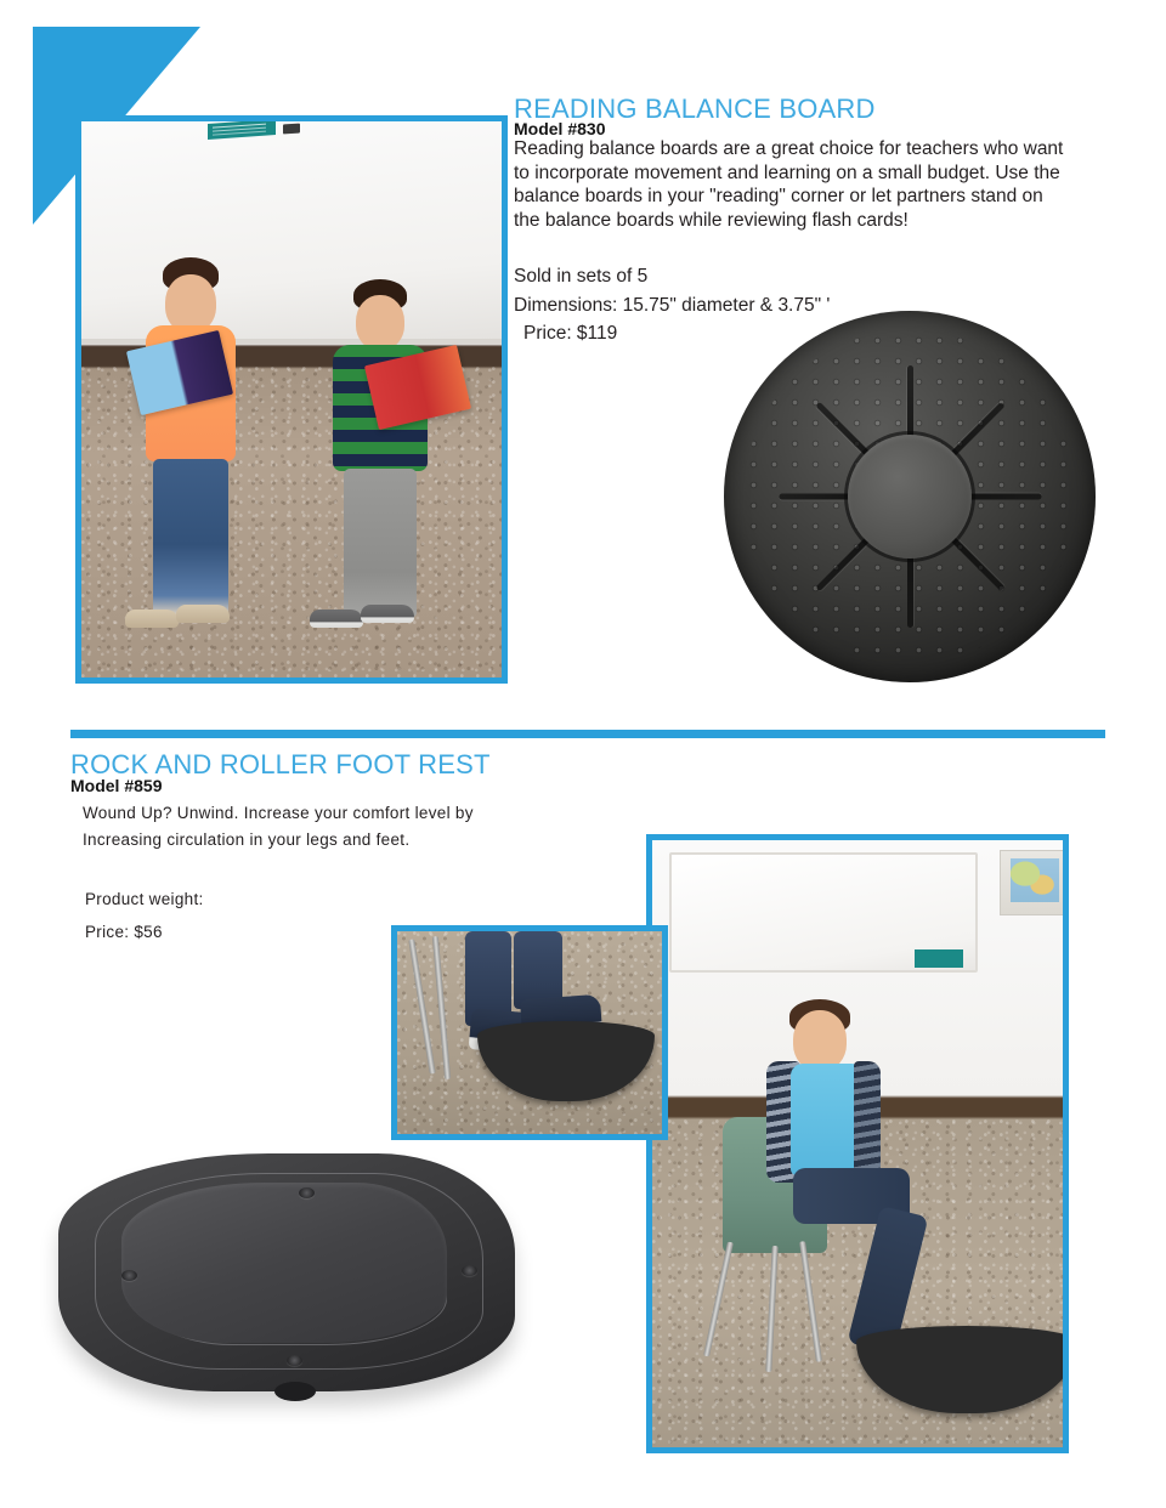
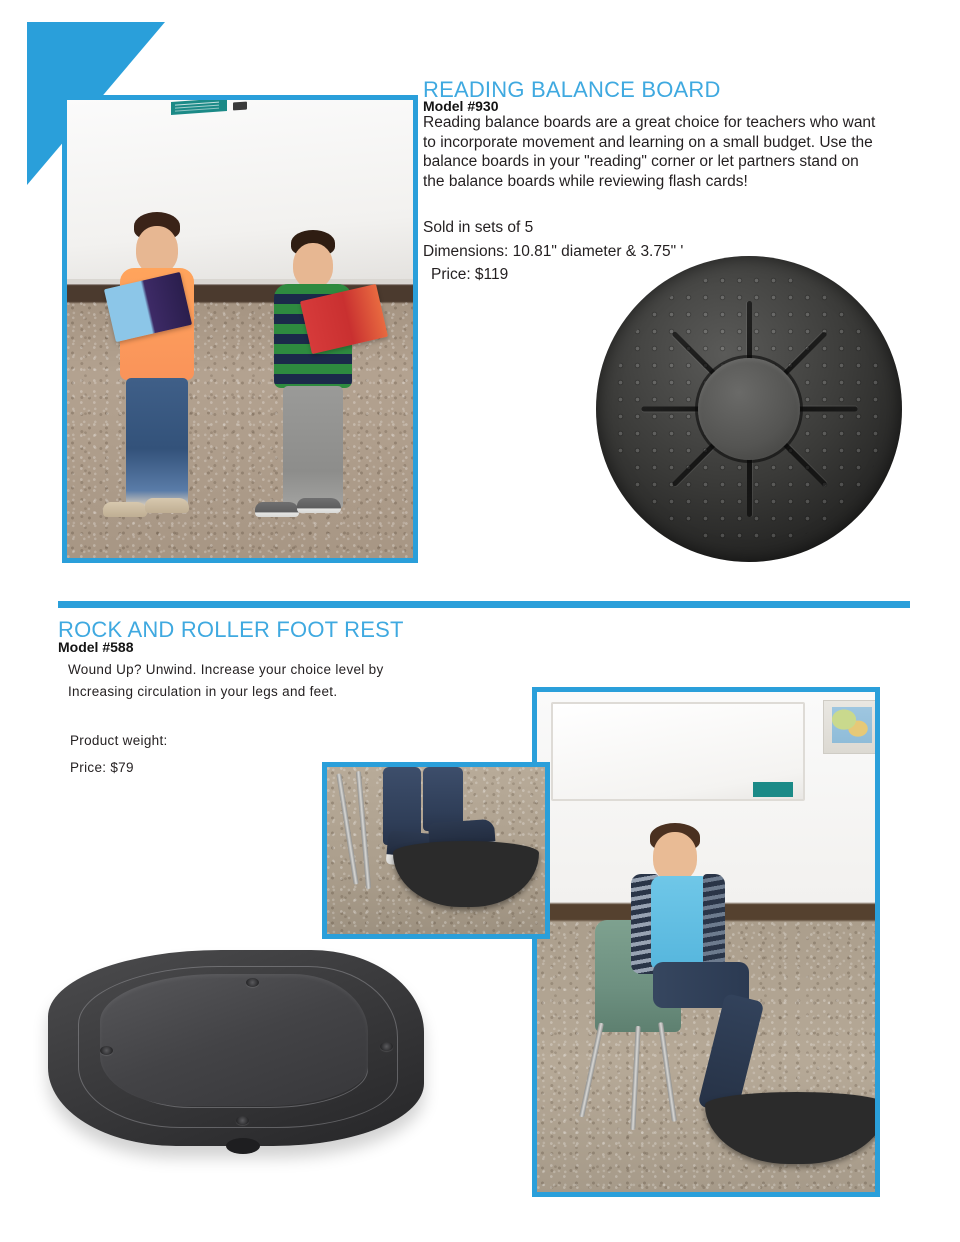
  READING BALANCE BOARD
- Model #830
+ Model #930
  Reading balance boards are a great choice for teachers who want to incorporate movement and learning on a small budget. Use the balance boards in your "reading" corner or let partners stand on the balance boards while reviewing flash cards!
  Sold in sets of 5
- Dimensions: 15.75" diameter & 3.75" '
+ Dimensions: 10.81" diameter & 3.75" '
  Price: $119
  ROCK AND ROLLER FOOT REST
- Model #859
+ Model #588
- Wound Up? Unwind. Increase your comfort level by Increasing circulation in your legs and feet.
+ Wound Up? Unwind. Increase your choice level by Increasing circulation in your legs and feet.
  Product weight:
- Price: $56
+ Price: $79
